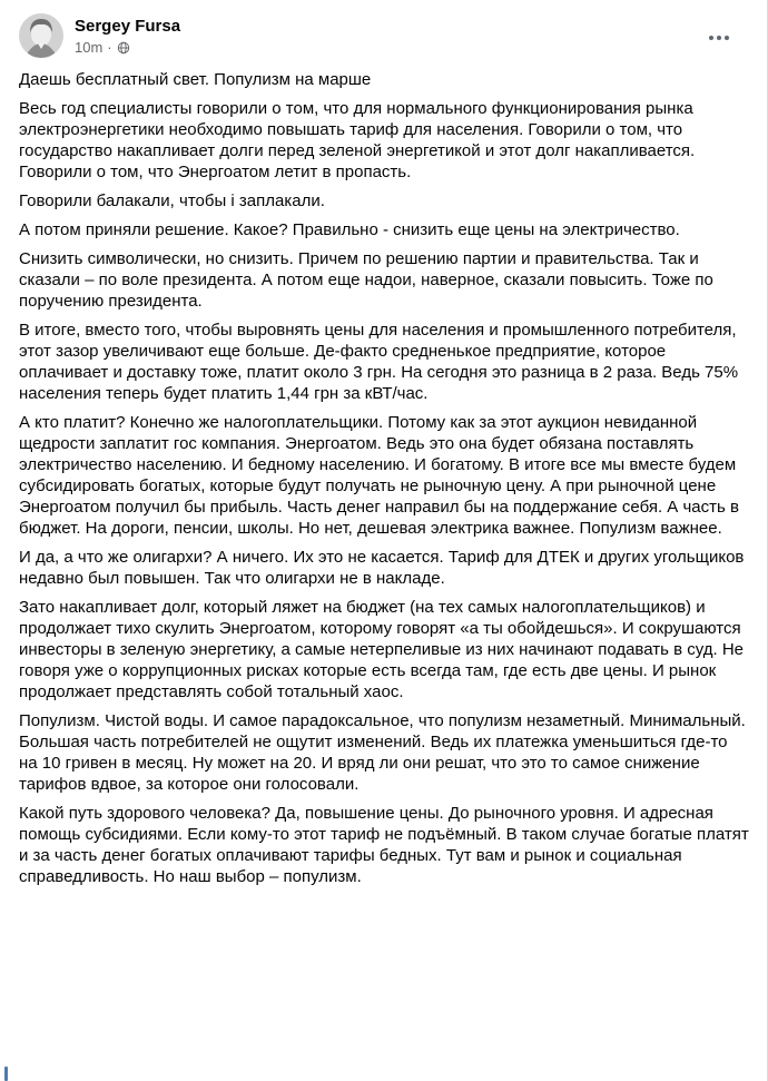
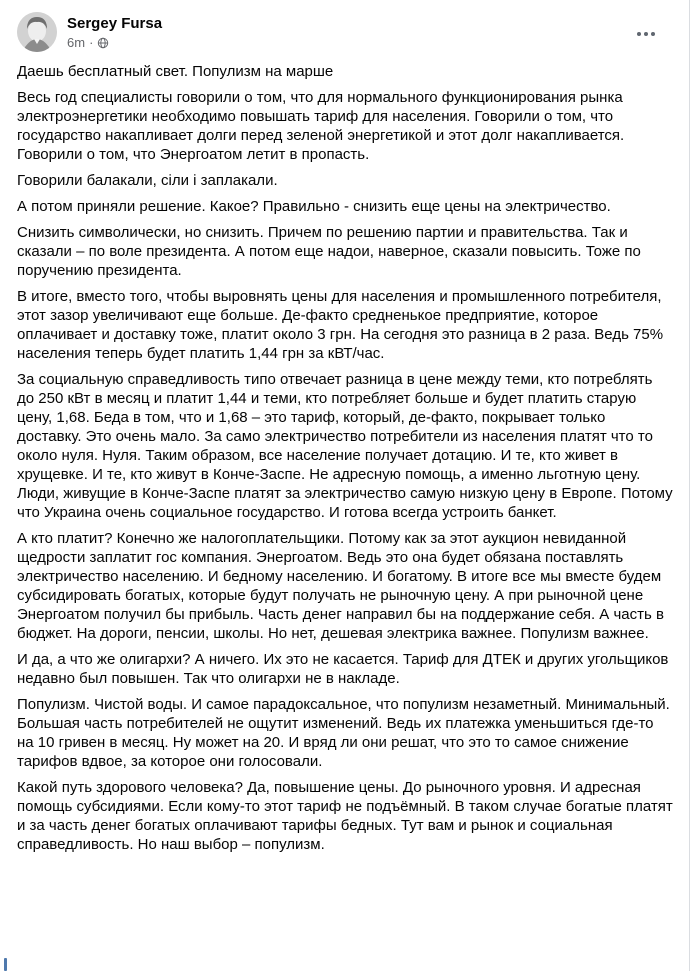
  Sergey Fursa
- 10m
+ 6m
  ·
  Даешь бесплатный свет. Популизм на марше
  Весь год специалисты говорили о том, что для нормального функционирования рынка электроэнергетики необходимо повышать тариф для населения. Говорили о том, что государство накапливает долги перед зеленой энергетикой и этот долг накапливается. Говорили о том, что Энергоатом летит в пропасть.
- Говорили балакали, чтобы і заплакали.
+ Говорили балакали, сіли і заплакали.
  А потом приняли решение. Какое? Правильно - снизить еще цены на электричество.
  Снизить символически, но снизить. Причем по решению партии и правительства. Так и сказали – по воле президента. А потом еще надои, наверное, сказали повысить. Тоже по поручению президента.
  В итоге, вместо того, чтобы выровнять цены для населения и промышленного потребителя, этот зазор увеличивают еще больше. Де-факто средненькое предприятие, которое оплачивает и доставку тоже, платит около 3 грн. На сегодня это разница в 2 раза. Ведь 75% населения теперь будет платить 1,44 грн за кВТ/час.
+ За социальную справедливость типо отвечает разница в цене между теми, кто потреблять до 250 кВт в месяц и платит 1,44 и теми, кто потребляет больше и будет платить старую цену, 1,68. Беда в том, что и 1,68 – это тариф, который, де-факто, покрывает только доставку. Это очень мало. За само электричество потребители из населения платят что то около нуля. Нуля. Таким образом, все население получает дотацию. И те, кто живет в хрущевке. И те, кто живут в Конче-Заспе. Не адресную помощь, а именно льготную цену. Люди, живущие в Конче-Заспе платят за электричество самую низкую цену в Европе. Потому что Украина очень социальное государство. И готова всегда устроить банкет.
  А кто платит? Конечно же налогоплательщики. Потому как за этот аукцион невиданной щедрости заплатит гос компания. Энергоатом. Ведь это она будет обязана поставлять электричество населению. И бедному населению. И богатому. В итоге все мы вместе будем субсидировать богатых, которые будут получать не рыночную цену. А при рыночной цене Энергоатом получил бы прибыль. Часть денег направил бы на поддержание себя. А часть в бюджет. На дороги, пенсии, школы. Но нет, дешевая электрика важнее. Популизм важнее.
  И да, а что же олигархи? А ничего. Их это не касается. Тариф для ДТЕК и других угольщиков недавно был повышен. Так что олигархи не в накладе.
- Зато накапливает долг, который ляжет на бюджет (на тех самых налогоплательщиков) и продолжает тихо скулить Энергоатом, которому говорят «а ты обойдешься». И сокрушаются инвесторы в зеленую энергетику, а самые нетерпеливые из них начинают подавать в суд. Не говоря уже о коррупционных рисках которые есть всегда там, где есть две цены. И рынок продолжает представлять собой тотальный хаос.
  Популизм. Чистой воды. И самое парадоксальное, что популизм незаметный. Минимальный. Большая часть потребителей не ощутит изменений. Ведь их платежка уменьшиться где-то на 10 гривен в месяц. Ну может на 20. И вряд ли они решат, что это то самое снижение тарифов вдвое, за которое они голосовали.
  Какой путь здорового человека? Да, повышение цены. До рыночного уровня. И адресная помощь субсидиями. Если кому-то этот тариф не подъёмный. В таком случае богатые платят и за часть денег богатых оплачивают тарифы бедных. Тут вам и рынок и социальная справедливость. Но наш выбор – популизм.
